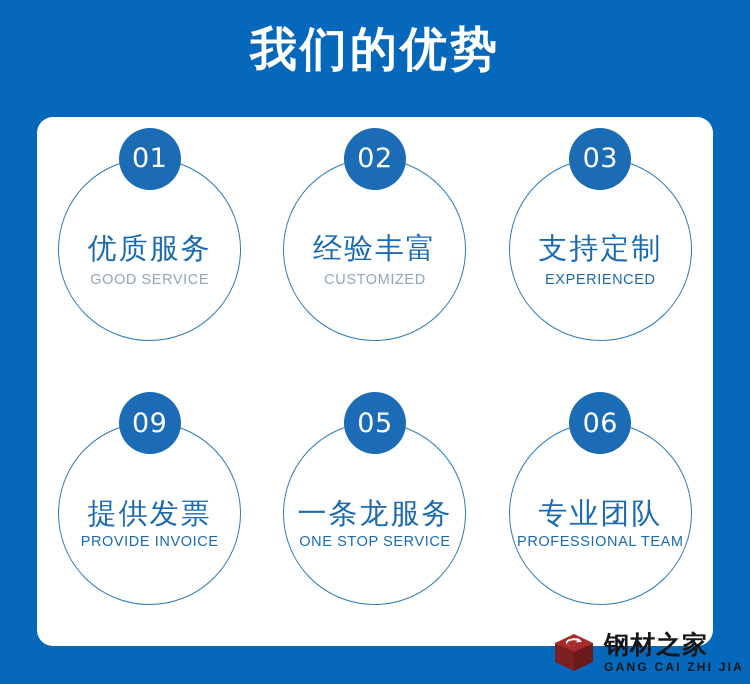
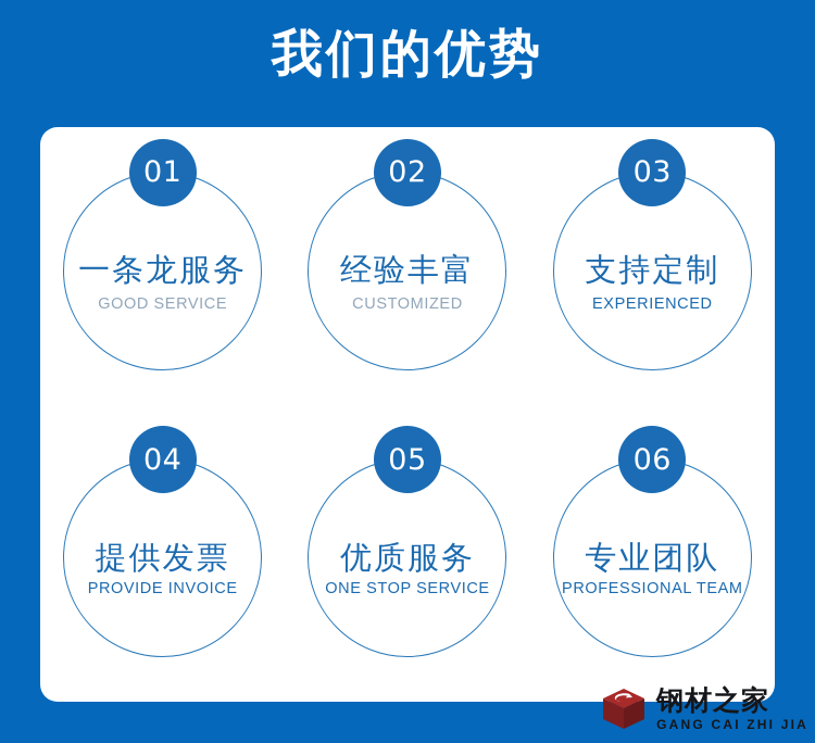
  我们的优势
  01
- 优质服务
+ 一条龙服务
  GOOD SERVICE
  02
  经验丰富
  CUSTOMIZED
  03
  支持定制
  EXPERIENCED
- 09
+ 04
  提供发票
  PROVIDE INVOICE
  05
- 一条龙服务
+ 优质服务
  ONE STOP SERVICE
  06
  专业团队
  PROFESSIONAL TEAM
  钢材之家
  GANG CAI ZHI JIA
